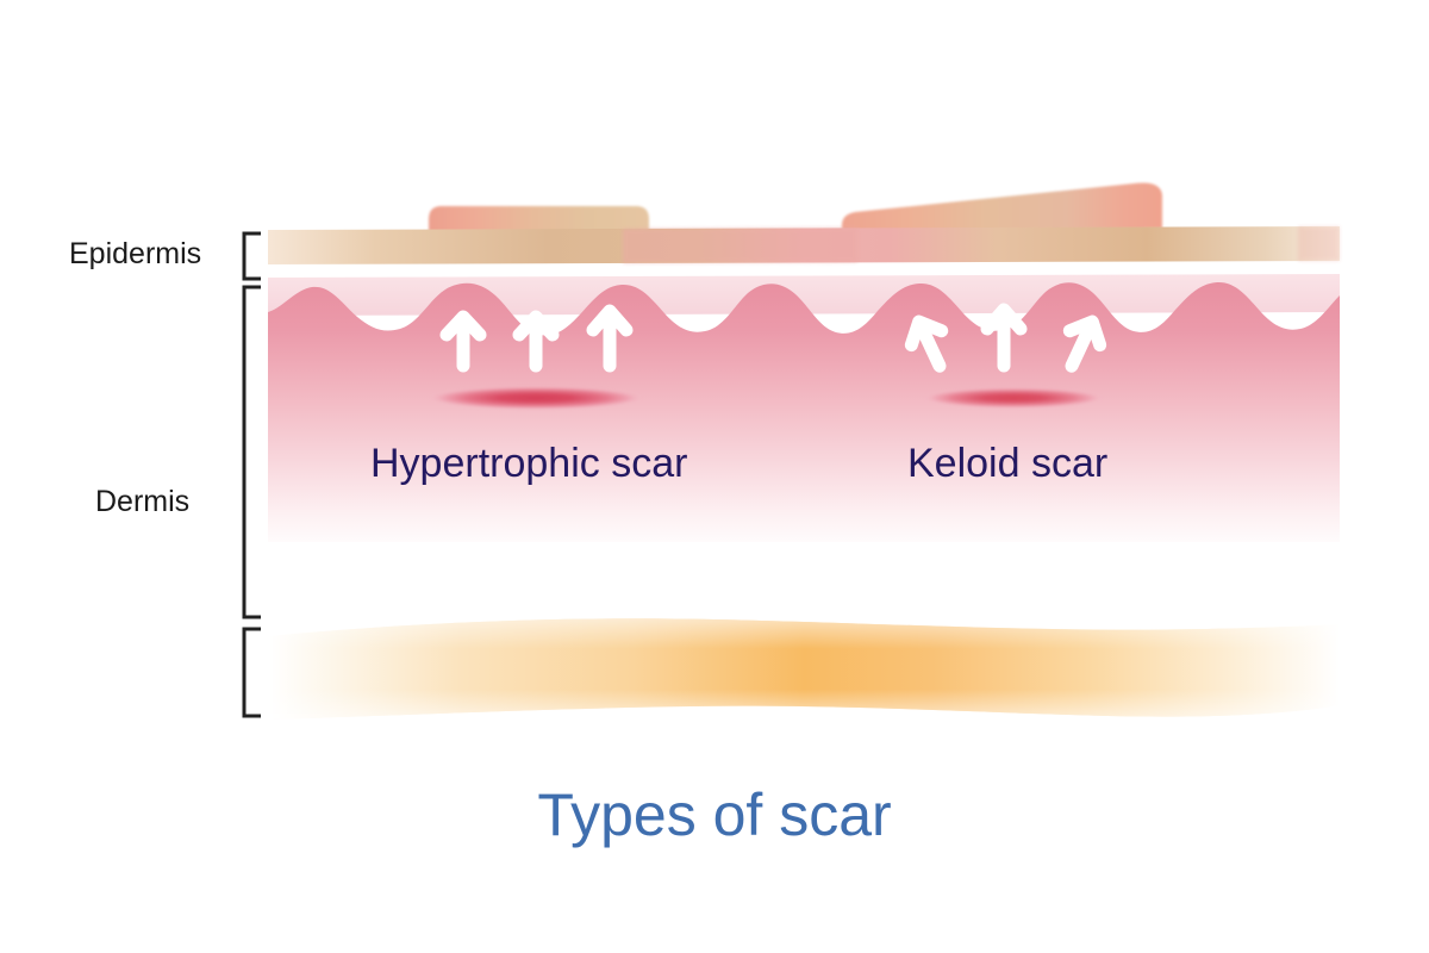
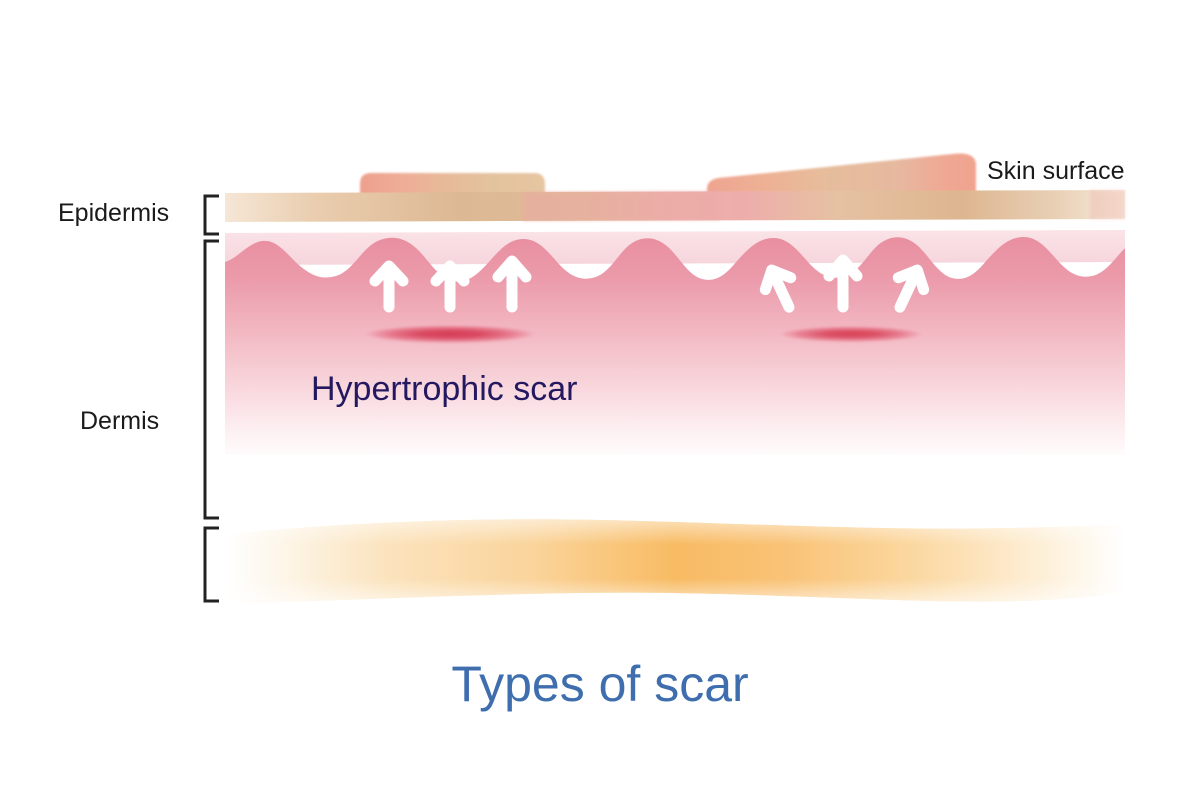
  Epidermis
  Dermis
+ Skin surface
  Hypertrophic scar
- Keloid scar
  Types of scar
